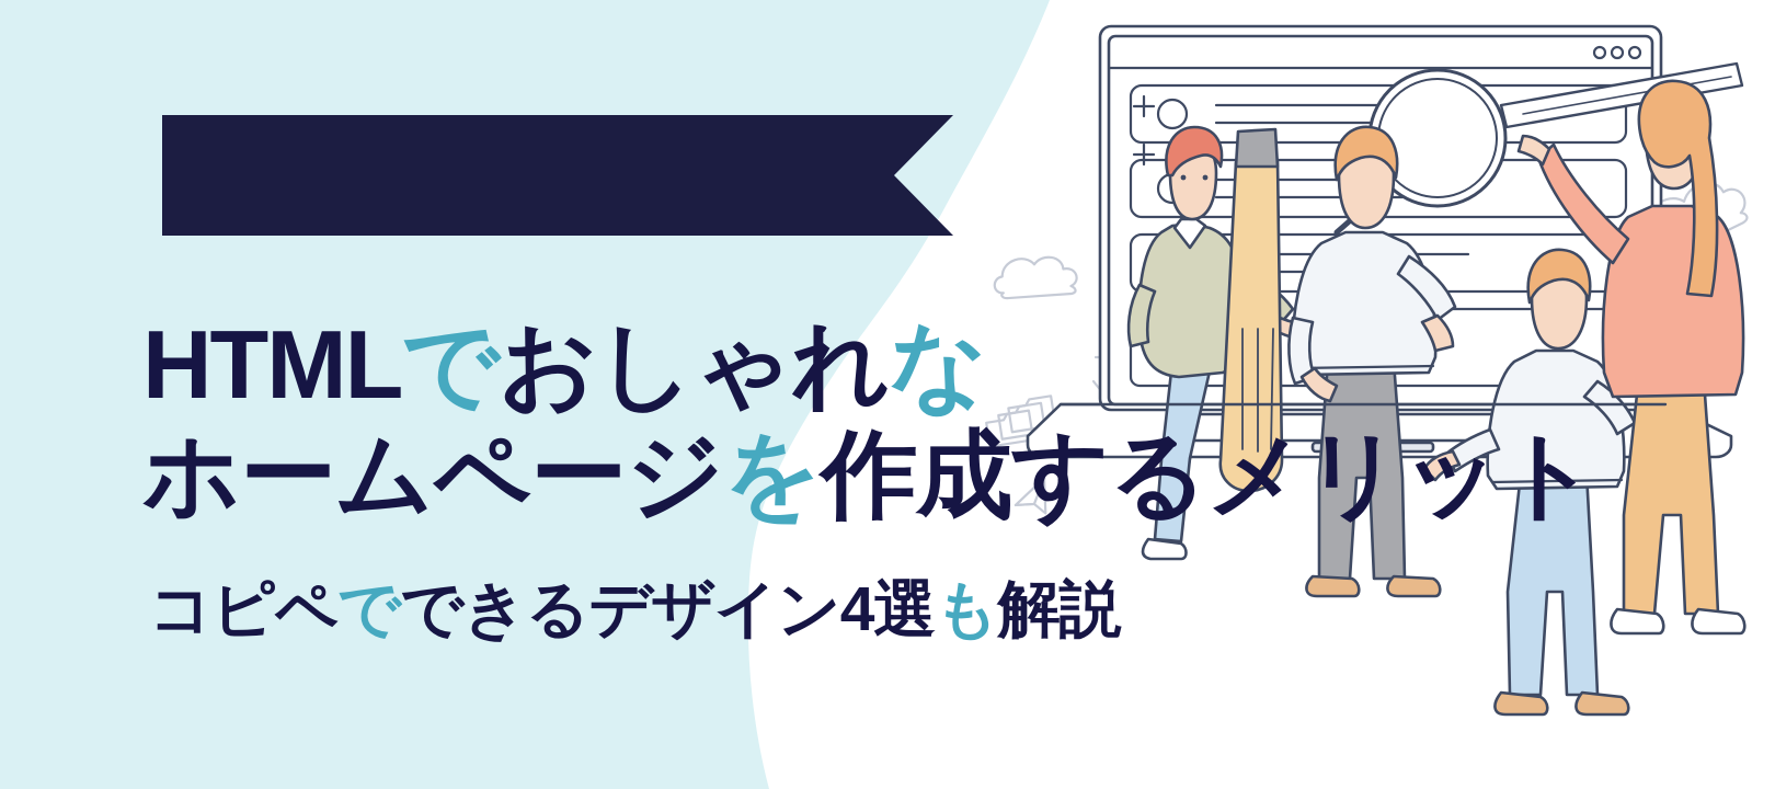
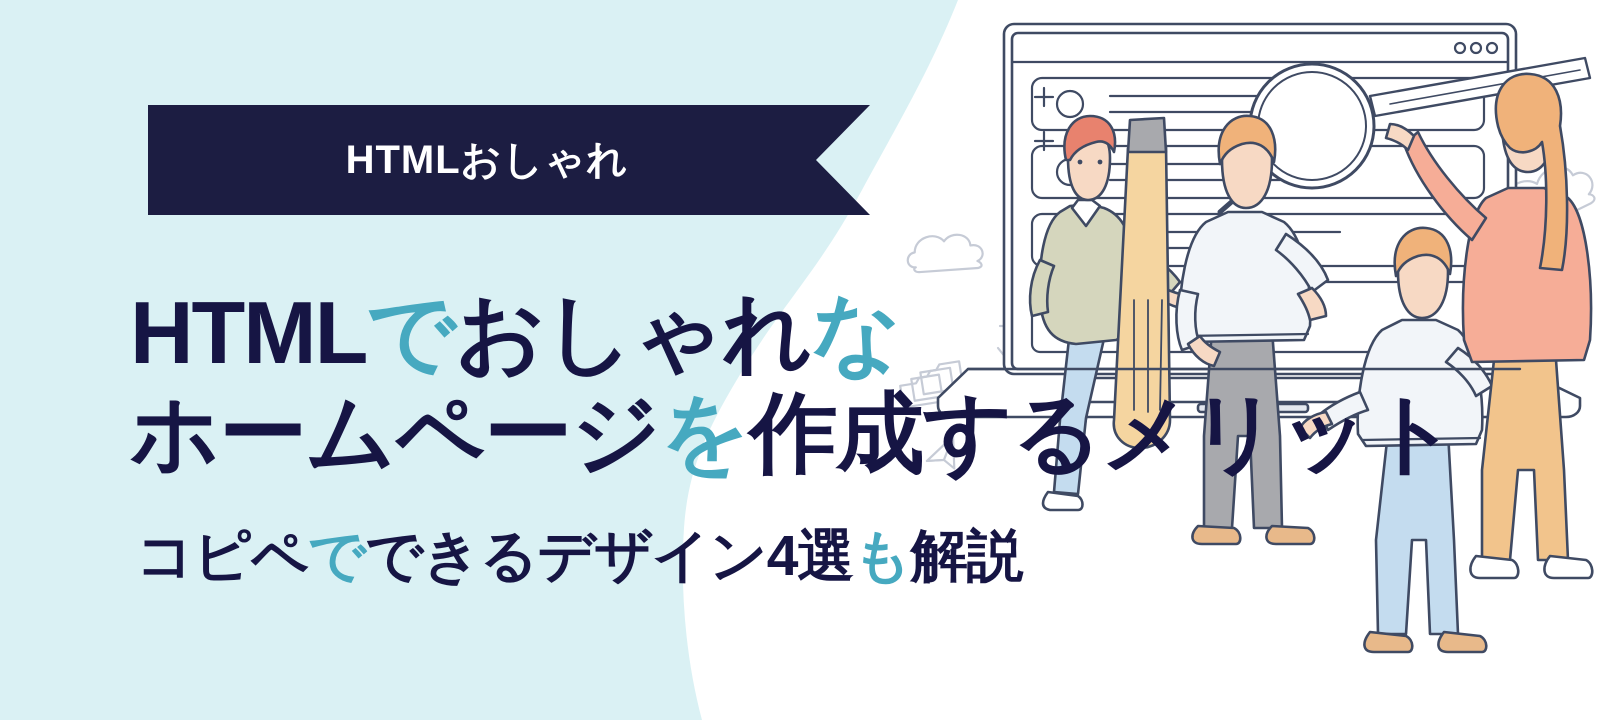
+ HTMLおしゃれ
  HTMLでおしゃれな
  ホームページを作成するメリット
  コピペでできるデザイン4選も解説
